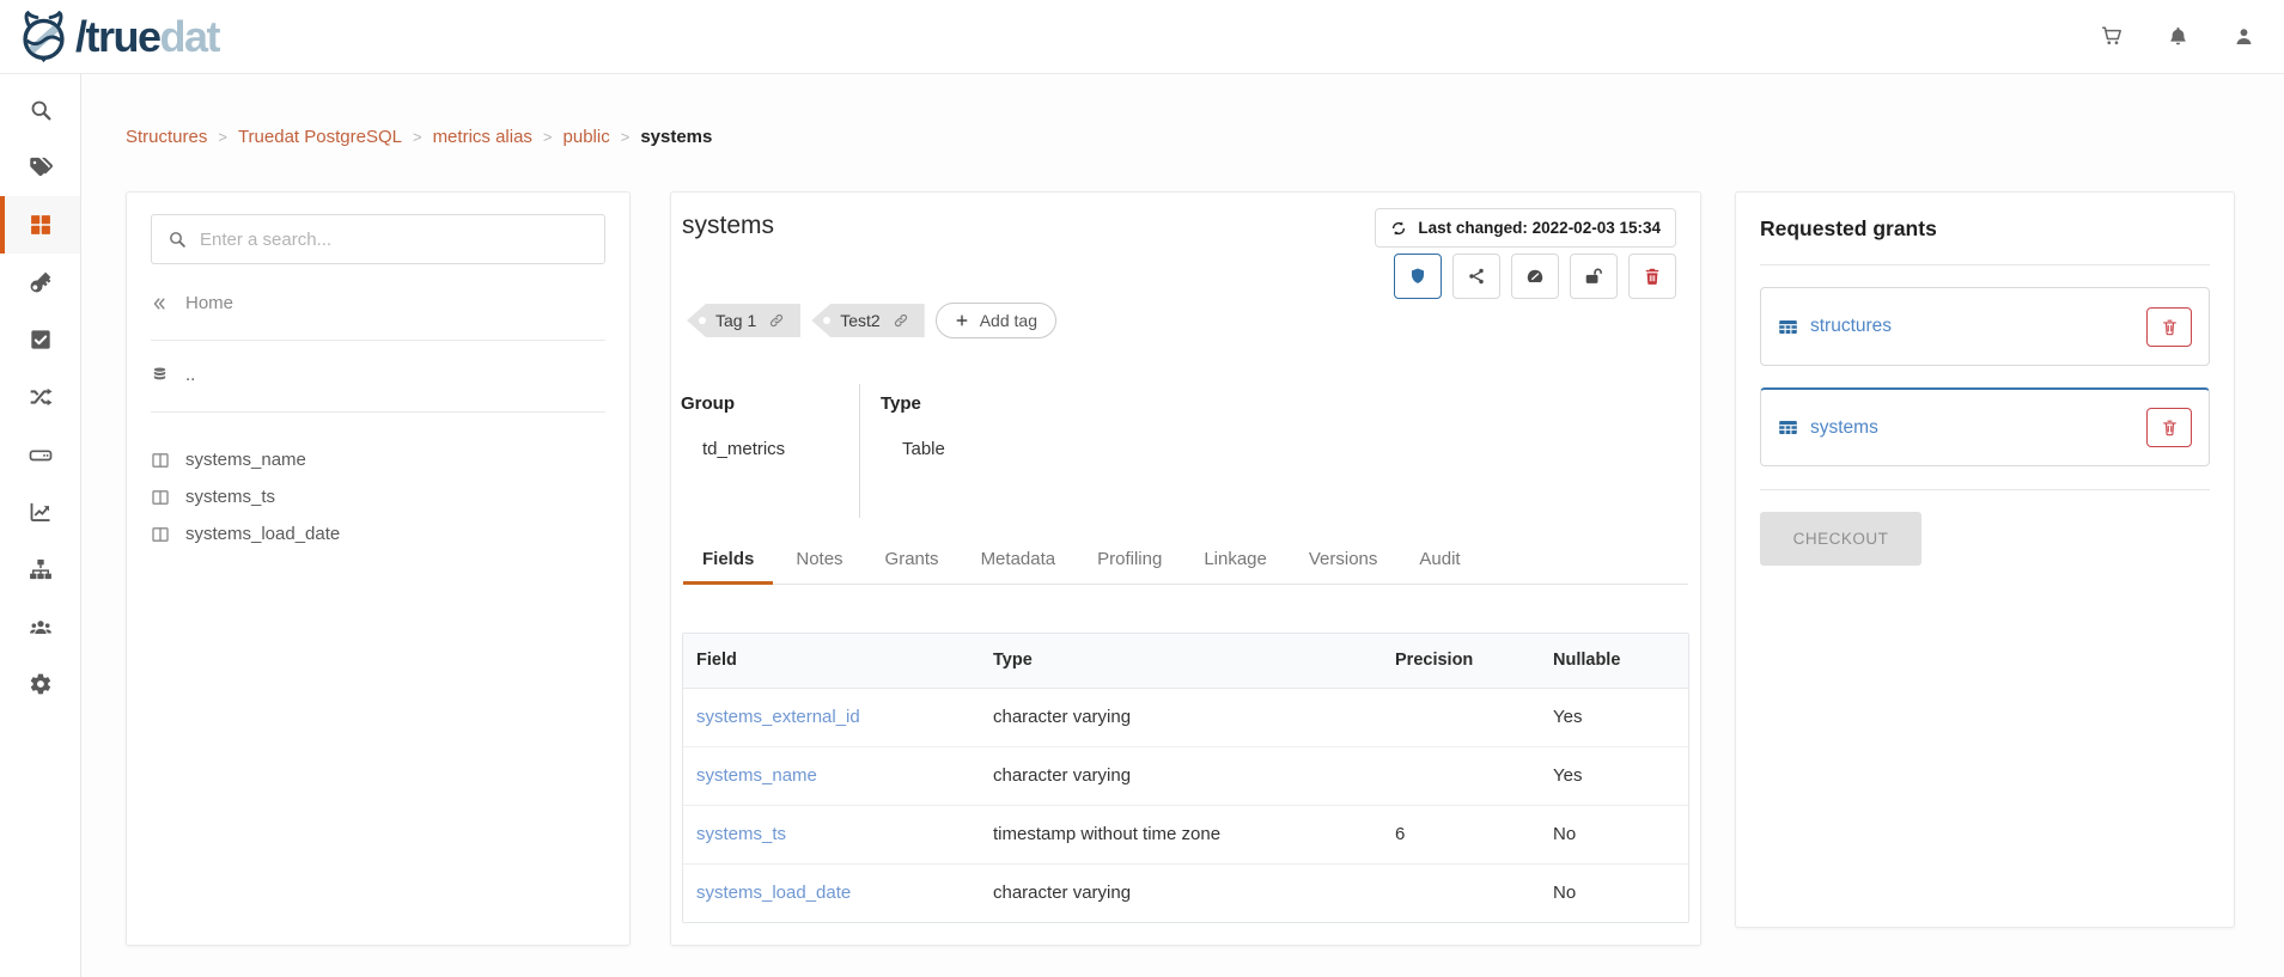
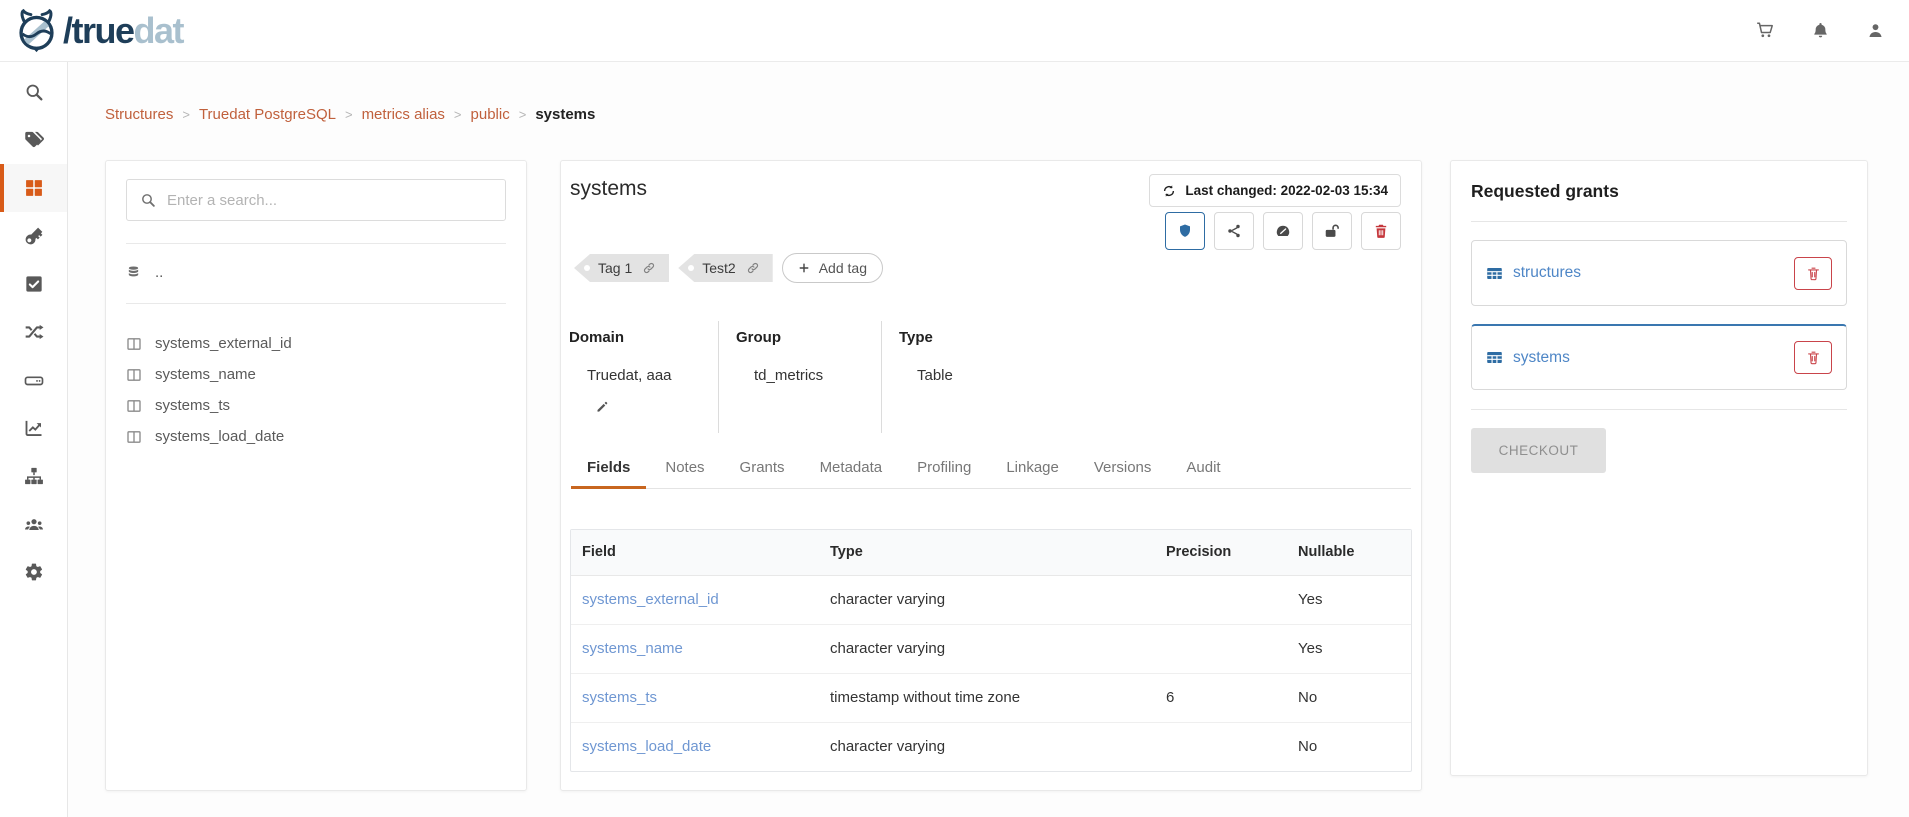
  /truedat
  Structures
  >
  Truedat PostgreSQL
  >
  metrics alias
  >
  public
  >
  systems
  Enter a search...
- Home
  ..
+ systems_external_id
  systems_name
  systems_ts
  systems_load_date
  systems
  Last changed: 2022-02-03 15:34
  Tag 1
  Test2
  Add tag
+ Domain
+ Truedat, aaa
  Group
  td_metrics
  Type
  Table
  Fields
  Notes
  Grants
  Metadata
  Profiling
  Linkage
  Versions
  Audit
  Field	Type	Precision	Nullable
  systems_external_id	character varying		Yes
  systems_name	character varying		Yes
  systems_ts	timestamp without time zone	6	No
  systems_load_date	character varying		No
  Requested grants
  structures
  systems
  CHECKOUT
